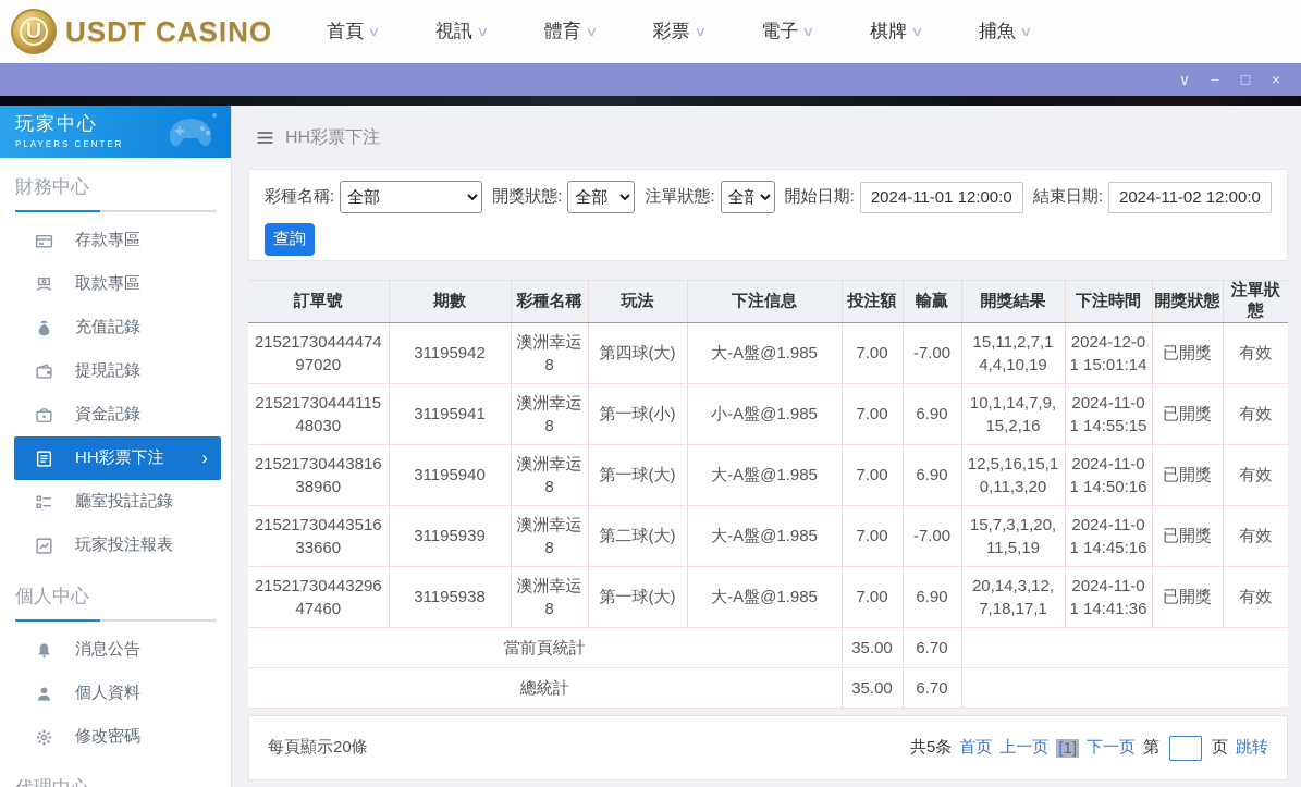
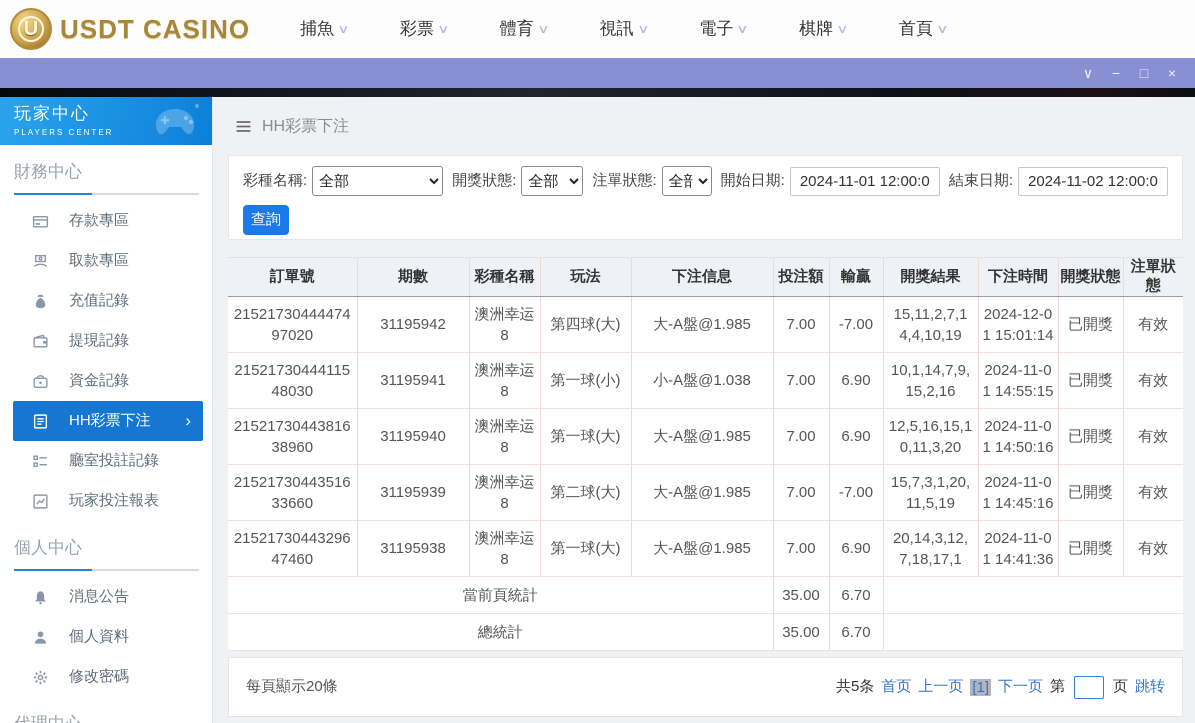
  U
  USDT CASINO
- 首頁
+ 捕魚
  ∨
- 視訊
+ 彩票
  ∨
  體育
  ∨
- 彩票
+ 視訊
  ∨
  電子
  ∨
  棋牌
  ∨
- 捕魚
+ 首頁
  ∨
  ∨
  −
  □
  ×
  玩家中心
  PLAYERS CENTER
  財務中心
  存款專區
  取款專區
  充值記錄
  提現記錄
  資金記錄
  HH彩票下注
  ›
  廳室投註記錄
  玩家投注報表
  個人中心
  消息公告
  個人資料
  修改密碼
  HH彩票下注
  彩種名稱:
  全部
  開獎狀態:
  全部
  注單狀態:
  全部
  開始日期:
  2024-11-01 12:00:0
  結束日期:
  2024-11-02 12:00:0
  查詢
  訂單號	期數	彩種名稱	玩法	下注信息	投注額	輸贏	開獎結果	下注時間	開獎狀態	注單狀態
  2152173044447497020	31195942	澳洲幸运8	第四球(大)	大-A盤@1.985	7.00	-7.00	15,11,2,7,14,4,10,19	2024-12-01 15:01:14	已開獎	有效
- 2152173044411548030	31195941	澳洲幸运8	第一球(小)	小-A盤@1.985	7.00	6.90	10,1,14,7,9,15,2,16	2024-11-01 14:55:15	已開獎	有效
+ 2152173044411548030	31195941	澳洲幸运8	第一球(小)	小-A盤@1.038	7.00	6.90	10,1,14,7,9,15,2,16	2024-11-01 14:55:15	已開獎	有效
  2152173044381638960	31195940	澳洲幸运8	第一球(大)	大-A盤@1.985	7.00	6.90	12,5,16,15,10,11,3,20	2024-11-01 14:50:16	已開獎	有效
  2152173044351633660	31195939	澳洲幸运8	第二球(大)	大-A盤@1.985	7.00	-7.00	15,7,3,1,20,11,5,19	2024-11-01 14:45:16	已開獎	有效
  2152173044329647460	31195938	澳洲幸运8	第一球(大)	大-A盤@1.985	7.00	6.90	20,14,3,12,7,18,17,1	2024-11-01 14:41:36	已開獎	有效
  當前頁統計	35.00	6.70
  總統計	35.00	6.70
  每頁顯示20條
  共5条
  首页
  上一页
  [1]
  下一页
  第
  页
  跳转
